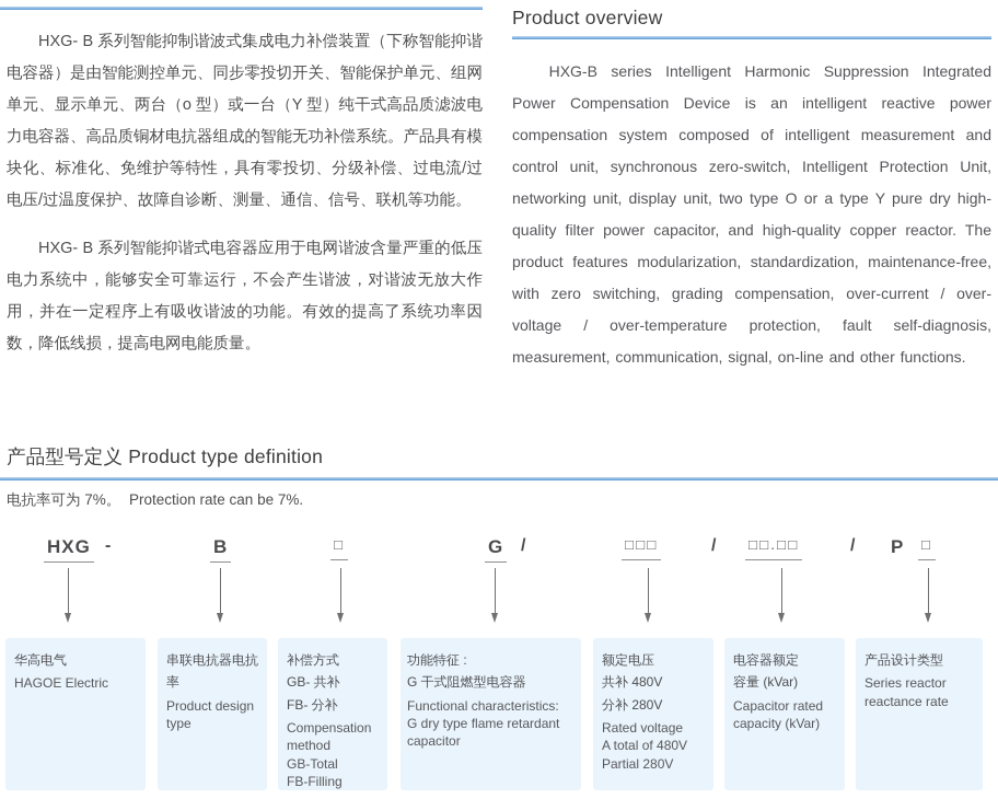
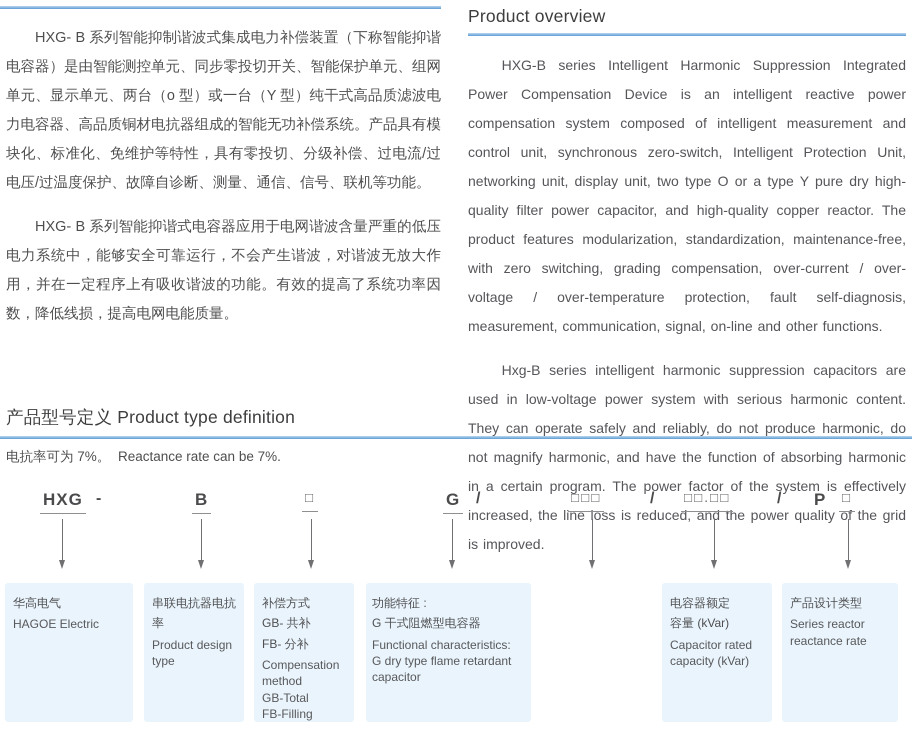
  HXG- B 系列智能抑制谐波式集成电力补偿装置（下称智能抑谐电容器）是由智能测控单元、同步零投切开关、智能保护单元、组网单元、显示单元、两台（o 型）或一台（Y 型）纯干式高品质滤波电力电容器、高品质铜材电抗器组成的智能无功补偿系统。产品具有模块化、标准化、免维护等特性，具有零投切、分级补偿、过电流/过电压/过温度保护、故障自诊断、测量、通信、信号、联机等功能。
  HXG- B 系列智能抑谐式电容器应用于电网谐波含量严重的低压电力系统中，能够安全可靠运行，不会产生谐波，对谐波无放大作用，并在一定程序上有吸收谐波的功能。有效的提高了系统功率因数，降低线损，提高电网电能质量。
  Product overview
  HXG-B series Intelligent Harmonic Suppression Integrated Power Compensation Device is an intelligent reactive power compensation system composed of intelligent measurement and control unit, synchronous zero-switch, Intelligent Protection Unit, networking unit, display unit, two type O or a type Y pure dry high-quality filter power capacitor, and high-quality copper reactor. The product features modularization, standardization, maintenance-free, with zero switching, grading compensation, over-current / over-voltage / over-temperature protection, fault self-diagnosis, measurement, communication, signal, on-line and other functions.
+ Hxg-B series intelligent harmonic suppression capacitors are used in low-voltage power system with serious harmonic content. They can operate safely and reliably, do not produce harmonic, do not magnify harmonic, and have the function of absorbing harmonic in a certain program. The power factor of the system is effectively increased, the line loss is reduced, and the power quality of the grid is improved.
  产品型号定义 Product type definition
  电抗率可为 7%。
- Protection rate can be 7%.
+ Reactance rate can be 7%.
  HXG
  -
  B
  □
  G
  /
  □□□
  /
  □□.□□
  /
  P
  □
  华高电气
  HAGOE Electric
  串联电抗器电抗率
  Product design type
  补偿方式
  GB- 共补
  FB- 分补
  Compensation method
  GB-Total
  FB-Filling
  功能特征 :
  G 干式阻燃型电容器
  Functional characteristics:
  G dry type flame retardant capacitor
- 额定电压
- 共补 480V
- 分补 280V
- Rated voltage
- A total of 480V
- Partial 280V
  电容器额定
  容量 (kVar)
  Capacitor rated
  capacity (kVar)
  产品设计类型
  Series reactor
  reactance rate
